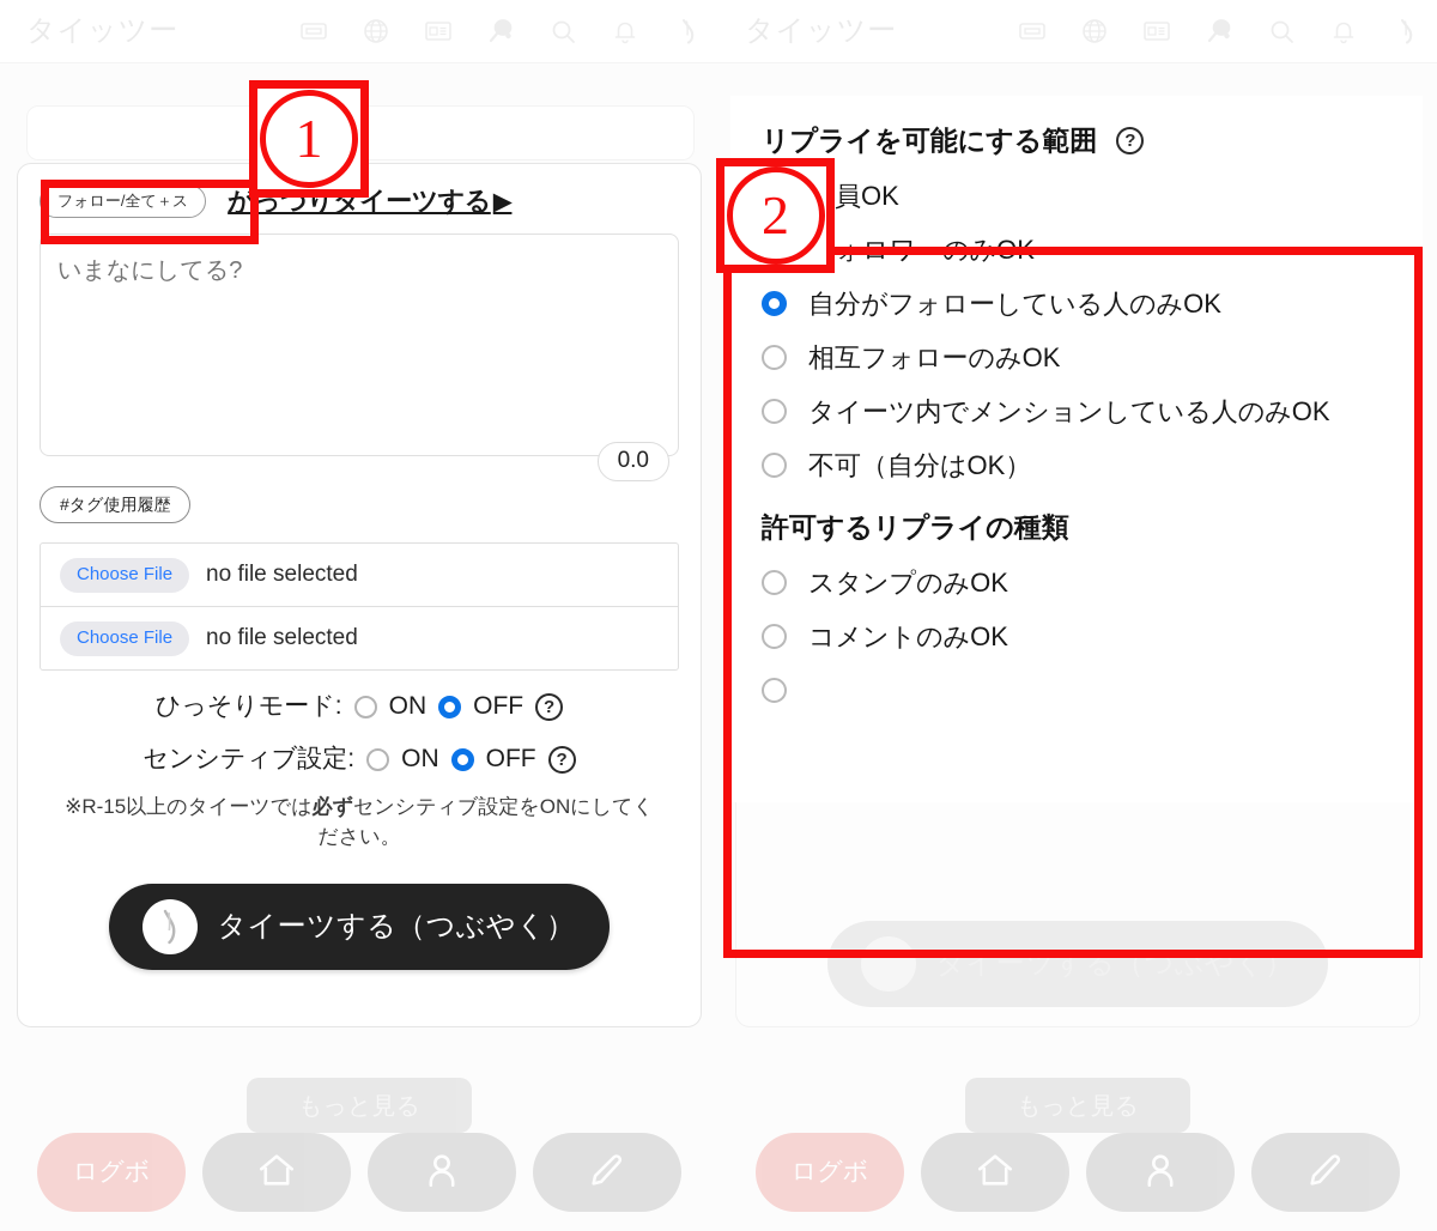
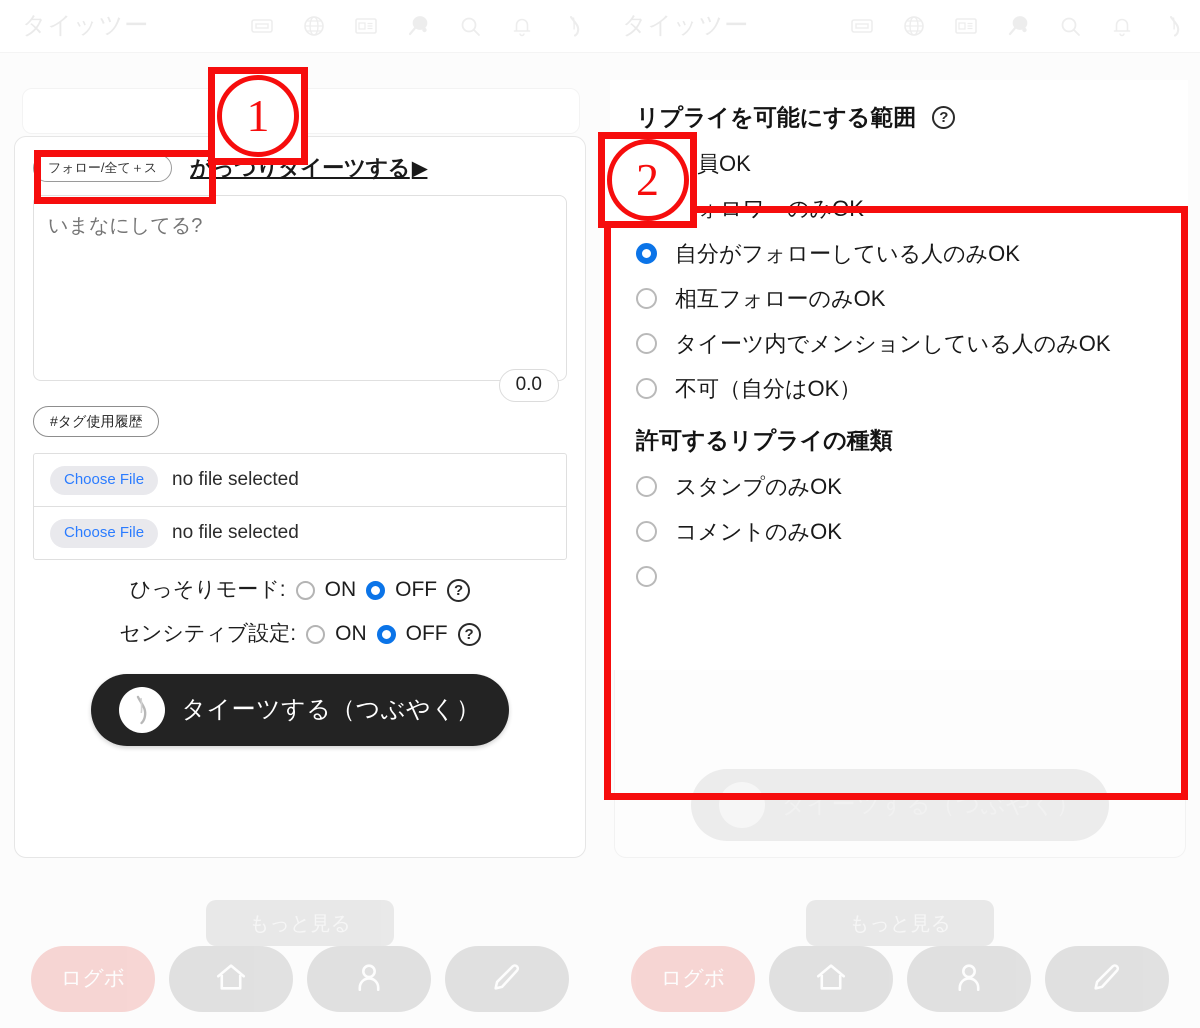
  フォロー/全て＋ス
  がっつりタイーツする
  ▶
  いまなにしてる?
  0.0
  #タグ使用履歴
  Choose File
  no file selected
  Choose File
  no file selected
  ひっそりモード:
  ON
  OFF
  ?
  センシティブ設定:
  ON
  OFF
  ?
- ※R-15以上のタイーツでは必ずセンシティブ設定をONにしてください。
  タイーツする（つぶやく）
  ログボ
  タイーツする（つぶやく）
  ログボ
  リプライを可能にする範囲
  ?
  員OK
  ォロワーのみOK
  自分がフォローしている人のみOK
  相互フォローのみOK
  タイーツ内でメンションしている人のみOK
  不可（自分はOK）
  許可するリプライの種類
  スタンプのみOK
  コメントのみOK
  1
  2
